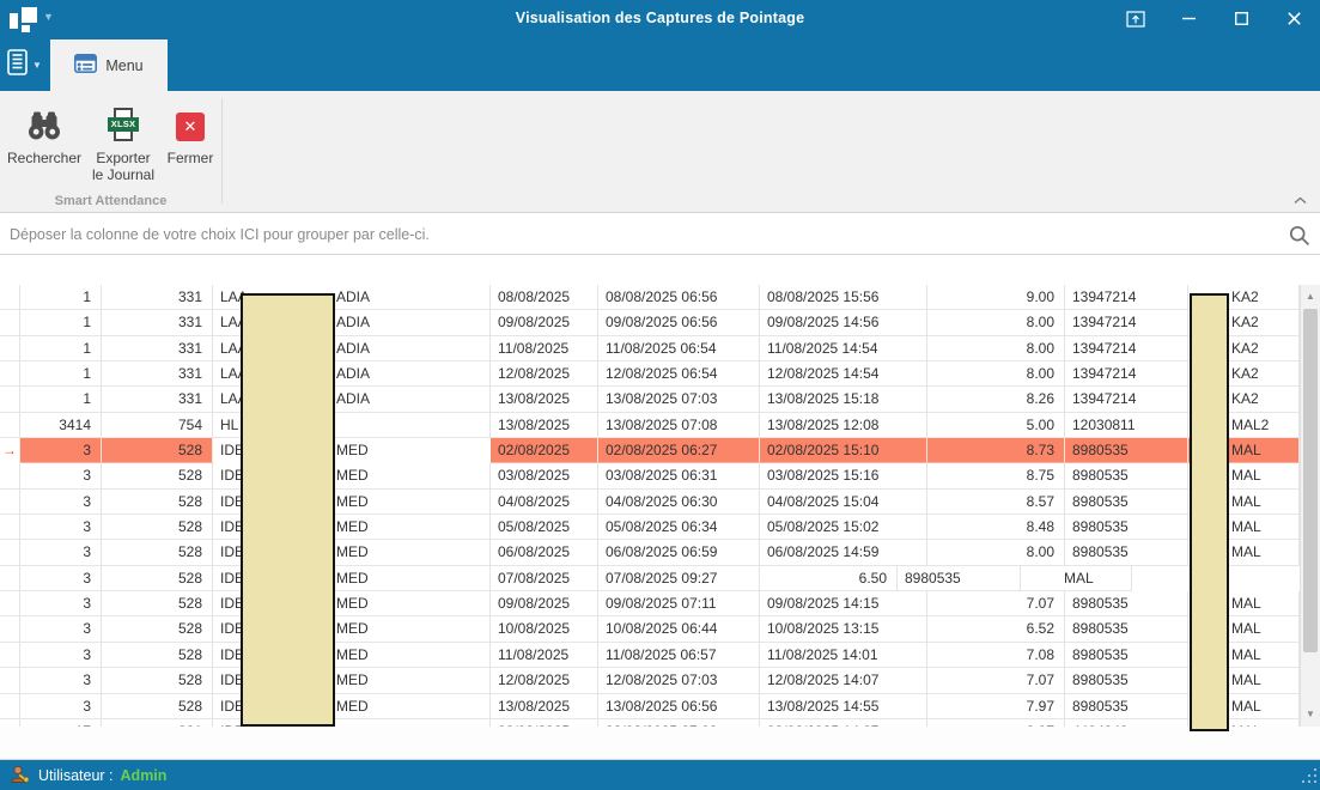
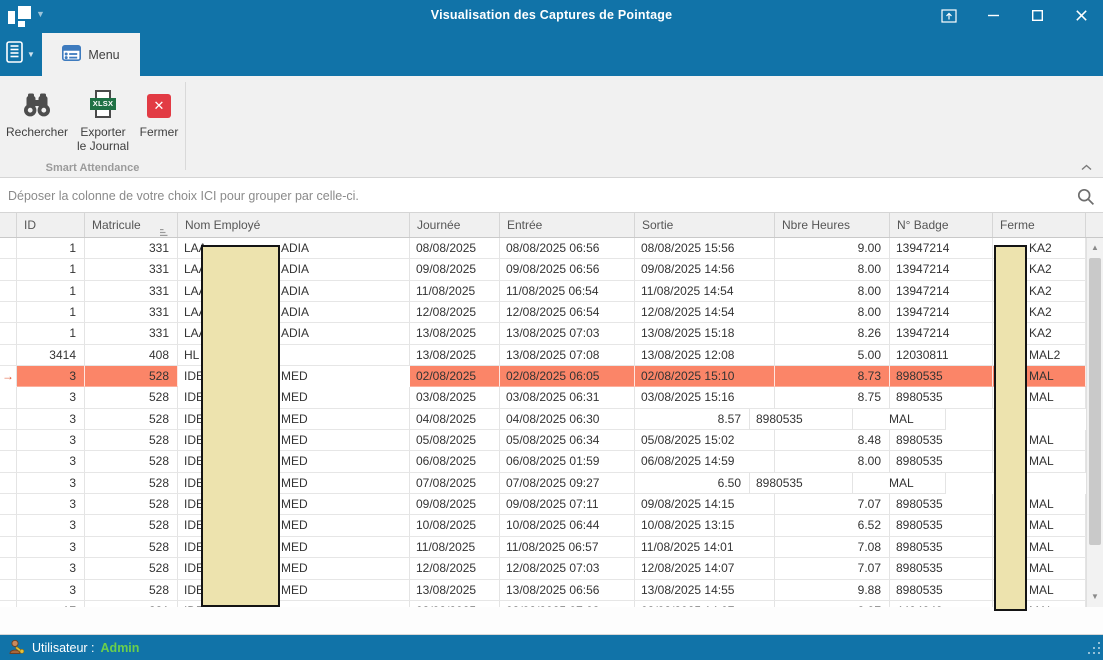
  ▼
  Visualisation des Captures de Pointage
  ▼
  Menu
  Rechercher
  XLSX
  Exporter
  le Journal
  ✕
  Fermer
  Smart Attendance
  Déposer la colonne de votre choix ICI pour grouper par celle-ci.
+ ID
+ Matricule
+ Nom Employé
+ Journée
+ Entrée
+ Sortie
+ Nbre Heures
+ N° Badge
+ Ferme
  1
  331
  ADIA
  08/08/2025
  08/08/2025 06:56
  08/08/2025 15:56
  9.00
  13947214
  KA2
  1
  331
  ADIA
  09/08/2025
  09/08/2025 06:56
  09/08/2025 14:56
  8.00
  13947214
  KA2
  1
  331
  ADIA
  11/08/2025
  11/08/2025 06:54
  11/08/2025 14:54
  8.00
  13947214
  KA2
  1
  331
  ADIA
  12/08/2025
  12/08/2025 06:54
  12/08/2025 14:54
  8.00
  13947214
  KA2
  1
  331
  ADIA
  13/08/2025
  13/08/2025 07:03
  13/08/2025 15:18
  8.26
  13947214
  KA2
  3414
- 754
+ 408
  HL
  13/08/2025
  13/08/2025 07:08
  13/08/2025 12:08
  5.00
  12030811
  MAL2
  →
  3
  528
  IDE
  MED
  02/08/2025
- 02/08/2025 06:27
+ 02/08/2025 06:05
  02/08/2025 15:10
  8.73
  8980535
  MAL
  3
  528
  IDE
  MED
  03/08/2025
  03/08/2025 06:31
  03/08/2025 15:16
  8.75
  8980535
  MAL
  3
  528
  IDE
  MED
  04/08/2025
  04/08/2025 06:30
- 04/08/2025 15:04
  8.57
  8980535
  MAL
  3
  528
  IDE
  MED
  05/08/2025
  05/08/2025 06:34
  05/08/2025 15:02
  8.48
  8980535
  MAL
  3
  528
  IDE
  MED
  06/08/2025
- 06/08/2025 06:59
+ 06/08/2025 01:59
  06/08/2025 14:59
  8.00
  8980535
  MAL
  3
  528
  IDE
  MED
  07/08/2025
  07/08/2025 09:27
  6.50
  8980535
  MAL
  3
  528
  IDE
  MED
  09/08/2025
  09/08/2025 07:11
  09/08/2025 14:15
  7.07
  8980535
  MAL
  3
  528
  IDE
  MED
  10/08/2025
  10/08/2025 06:44
  10/08/2025 13:15
  6.52
  8980535
  MAL
  3
  528
  IDE
  MED
  11/08/2025
  11/08/2025 06:57
  11/08/2025 14:01
  7.08
  8980535
  MAL
  3
  528
  IDE
  MED
  12/08/2025
  12/08/2025 07:03
  12/08/2025 14:07
  7.07
  8980535
  MAL
  3
  528
  IDE
  MED
  13/08/2025
  13/08/2025 06:56
  13/08/2025 14:55
- 7.97
+ 9.88
  8980535
  MAL
  ▲
  ▼
  Utilisateur :
  Admin
